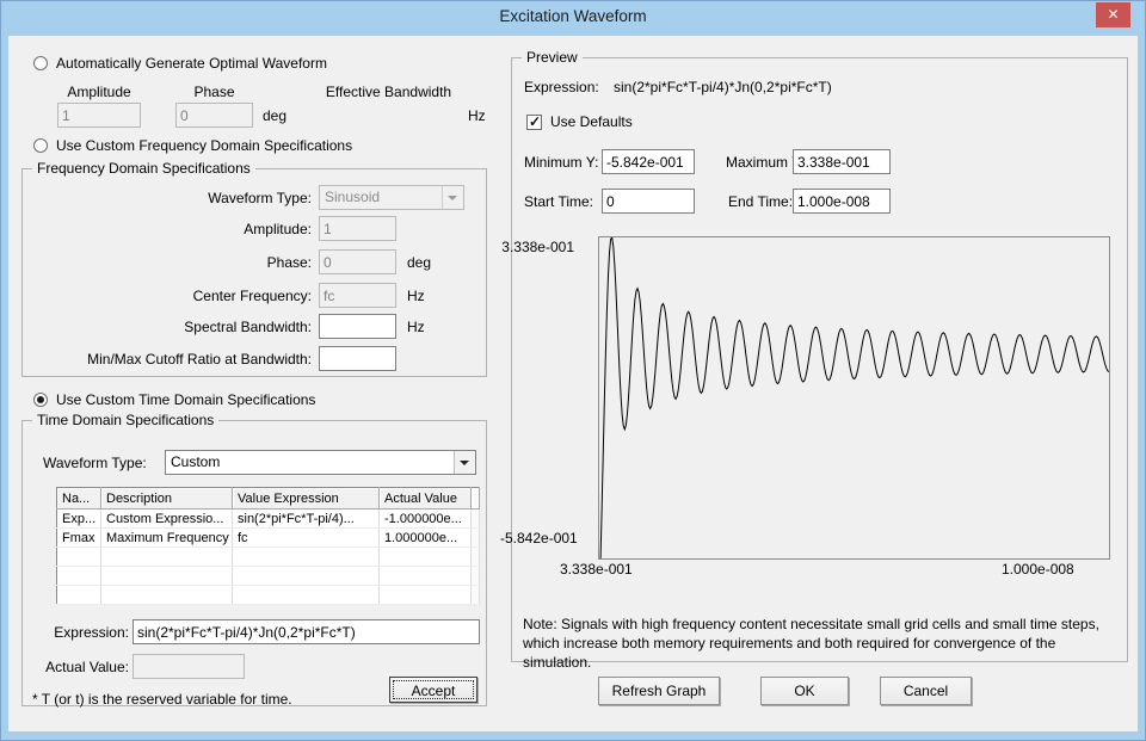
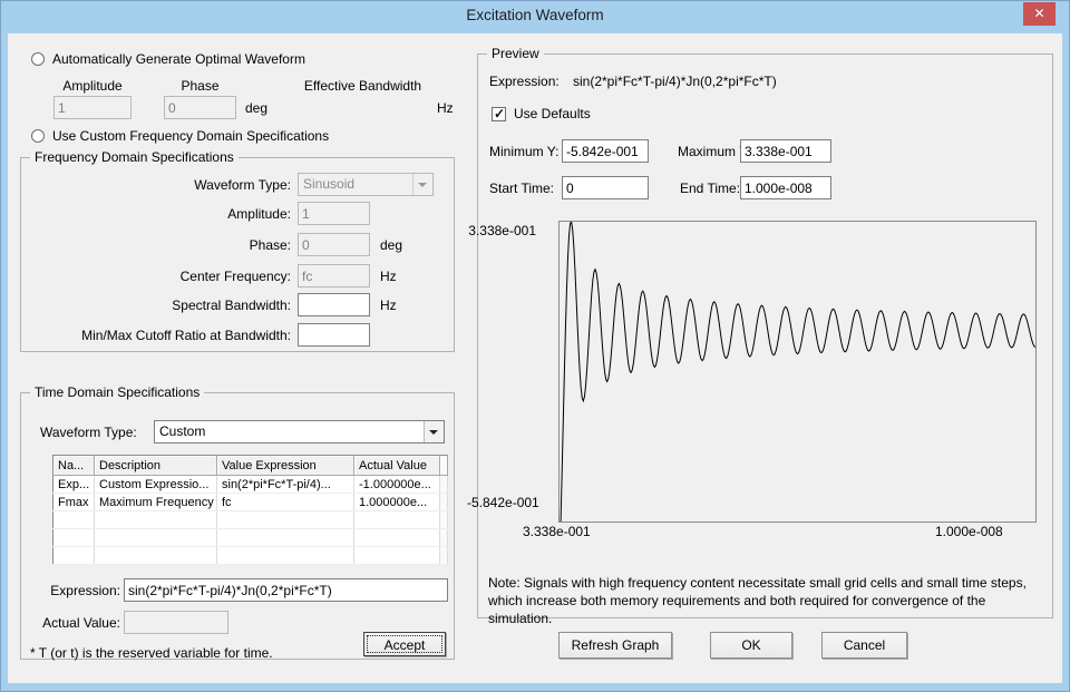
  Excitation Waveform
  ✕
  Automatically Generate Optimal Waveform
  Amplitude
  Phase
  Effective Bandwidth
  1
  0
  deg
  Hz
  Use Custom Frequency Domain Specifications
  Frequency Domain Specifications
  Waveform Type:
  Sinusoid
  Amplitude:
  1
  Phase:
  0
  deg
  Center Frequency:
  fc
  Hz
  Spectral Bandwidth:
  Hz
  Min/Max Cutoff Ratio at Bandwidth:
- Use Custom Time Domain Specifications
  Time Domain Specifications
  Waveform Type:
  Custom
  Na...	Description	Value Expression	Actual Value
  Exp...	Custom Expressio...	sin(2*pi*Fc*T-pi/4)...	-1.000000e...
  Fmax	Maximum Frequency	fc	1.000000e...
  Expression:
  sin(2*pi*Fc*T-pi/4)*Jn(0,2*pi*Fc*T)
  Actual Value:
  * T (or t) is the reserved variable for time.
  Accept
  Preview
  Expression:
  sin(2*pi*Fc*T-pi/4)*Jn(0,2*pi*Fc*T)
  Use Defaults
  Minimum Y:
  -5.842e-001
  Maximum
  3.338e-001
  Start Time:
  0
  End Time:
  1.000e-008
  3.338e-001
  -5.842e-001
  3.338e-001
  1.000e-008
  Note: Signals with high frequency content necessitate small grid cells and small time steps, which increase both memory requirements and both required for convergence of the simulation.
  Refresh Graph
  OK
  Cancel
